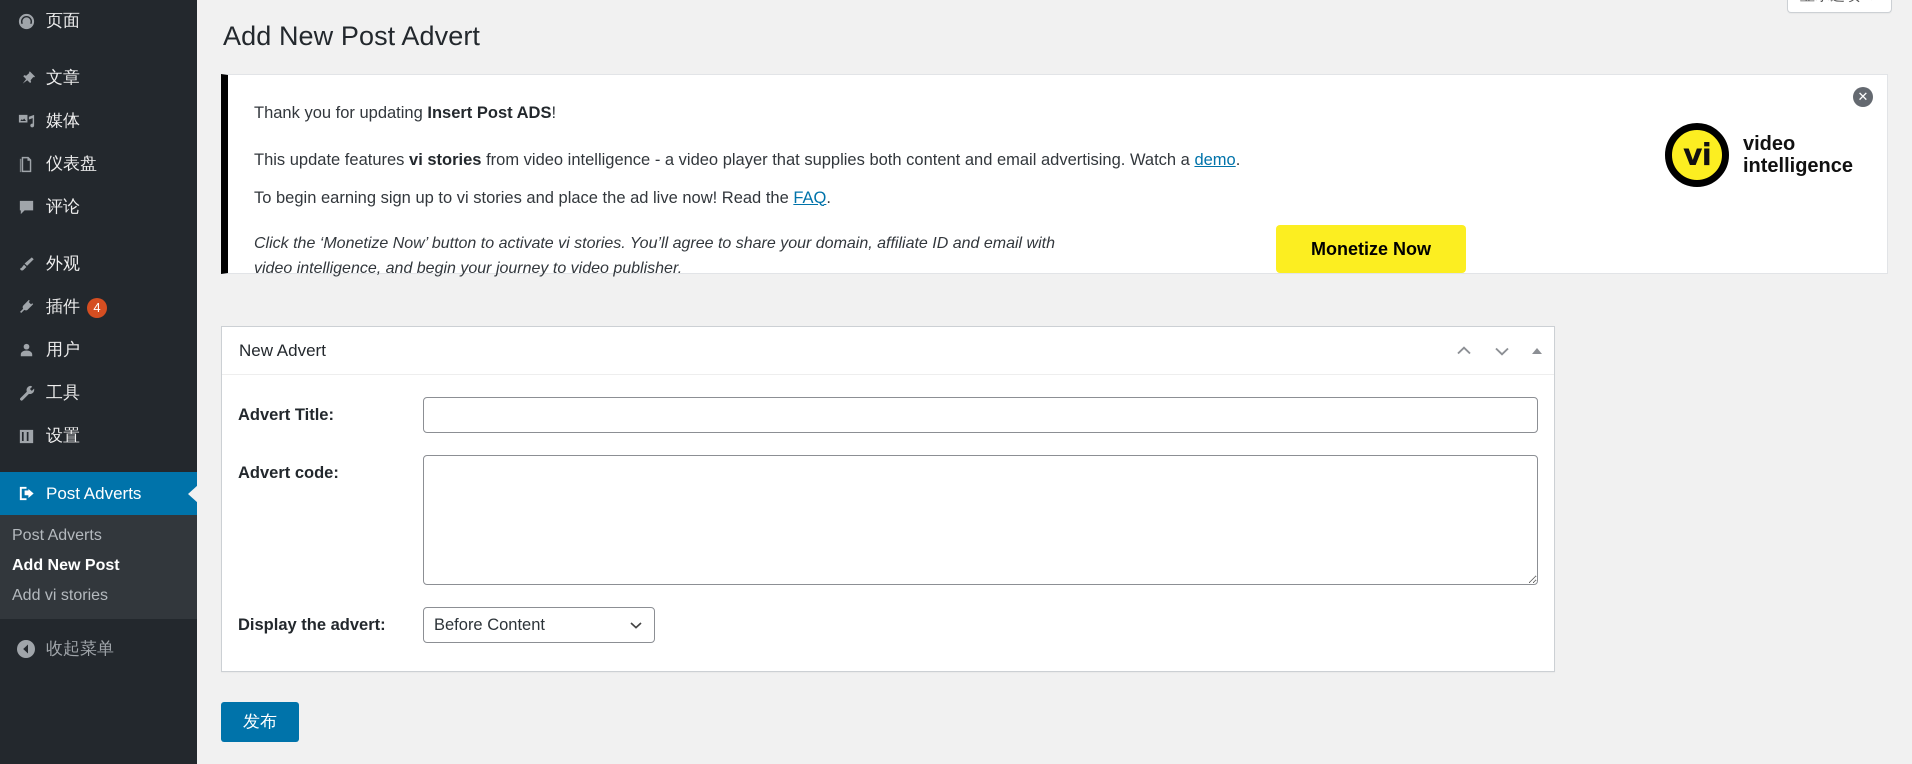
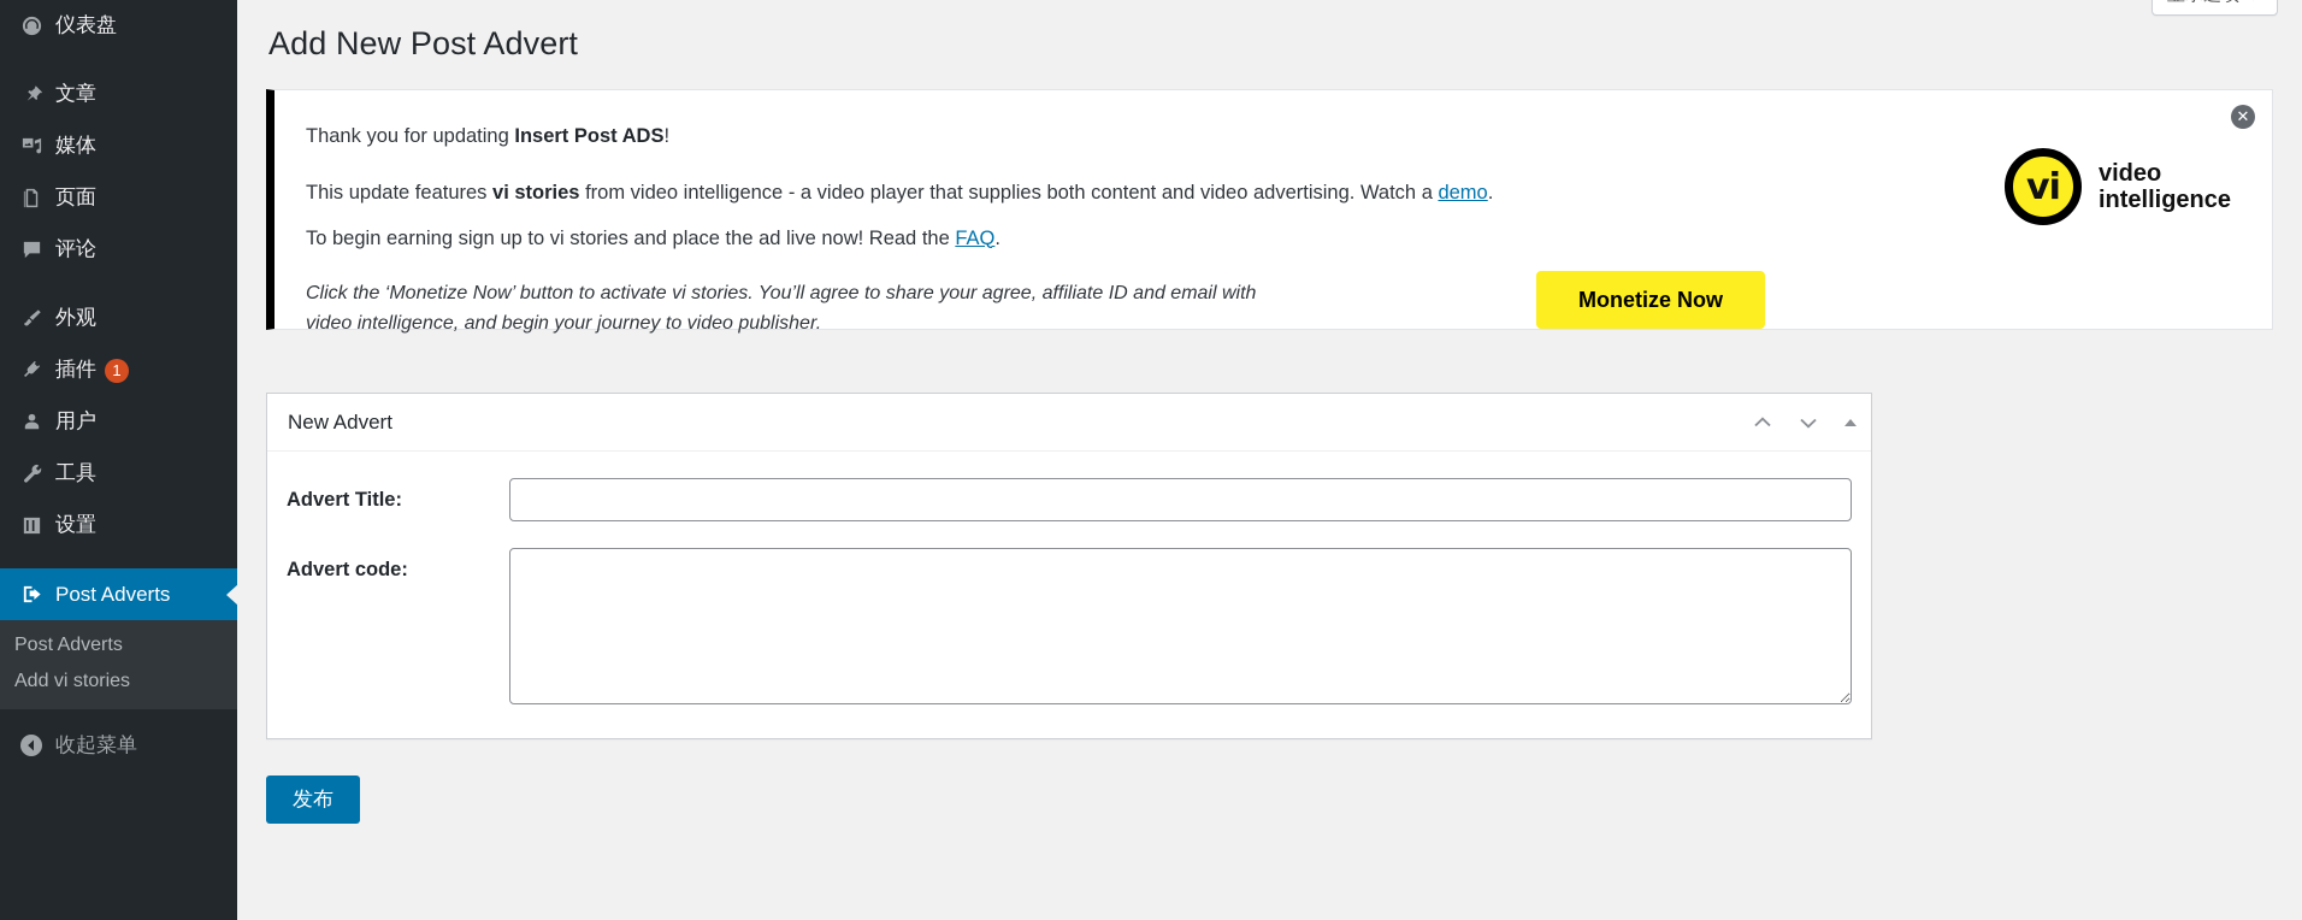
- 页面
+ 仪表盘
  文章
  媒体
- 仪表盘
+ 页面
  评论
  外观
  插件
- 4
+ 1
  用户
  工具
  设置
  Post Adverts
  Post Adverts
- Add New Post
  Add vi stories
  收起菜单
  Add New Post Advert
  ✕
  vi
  video
  intelligence
  Thank you for updating Insert Post ADS!
- This update features vi stories from video intelligence - a video player that supplies both content and email advertising. Watch a demo.
+ This update features vi stories from video intelligence - a video player that supplies both content and video advertising. Watch a demo.
  To begin earning sign up to vi stories and place the ad live now! Read the FAQ.
- Click the ‘Monetize Now’ button to activate vi stories. You’ll agree to share your domain, affiliate ID and email with video intelligence, and begin your journey to video publisher.
+ Click the ‘Monetize Now’ button to activate vi stories. You’ll agree to share your agree, affiliate ID and email with video intelligence, and begin your journey to video publisher.
  Monetize Now
  New Advert
  Advert Title:
  Advert code:
- Display the advert:
- Before Content
  发布
